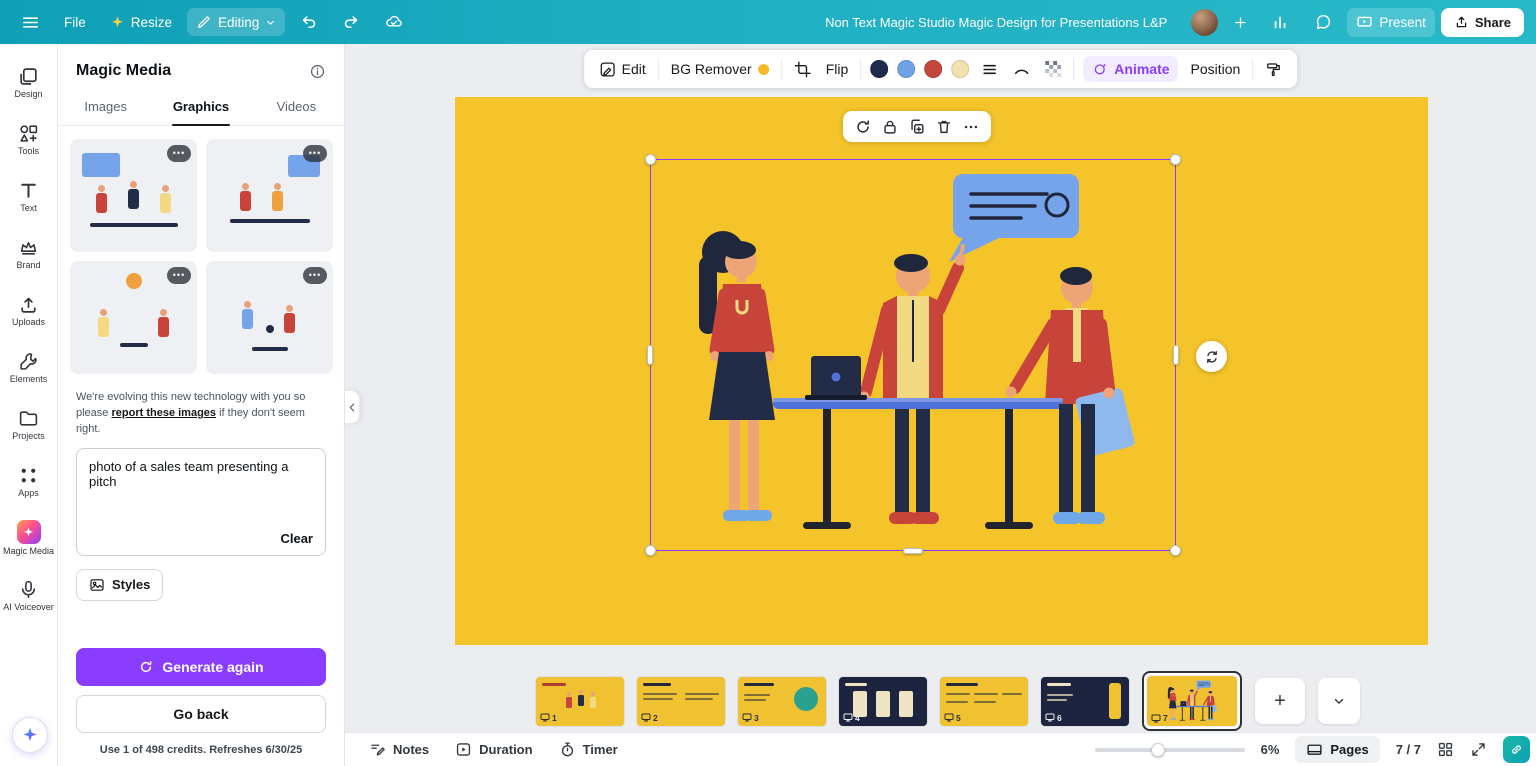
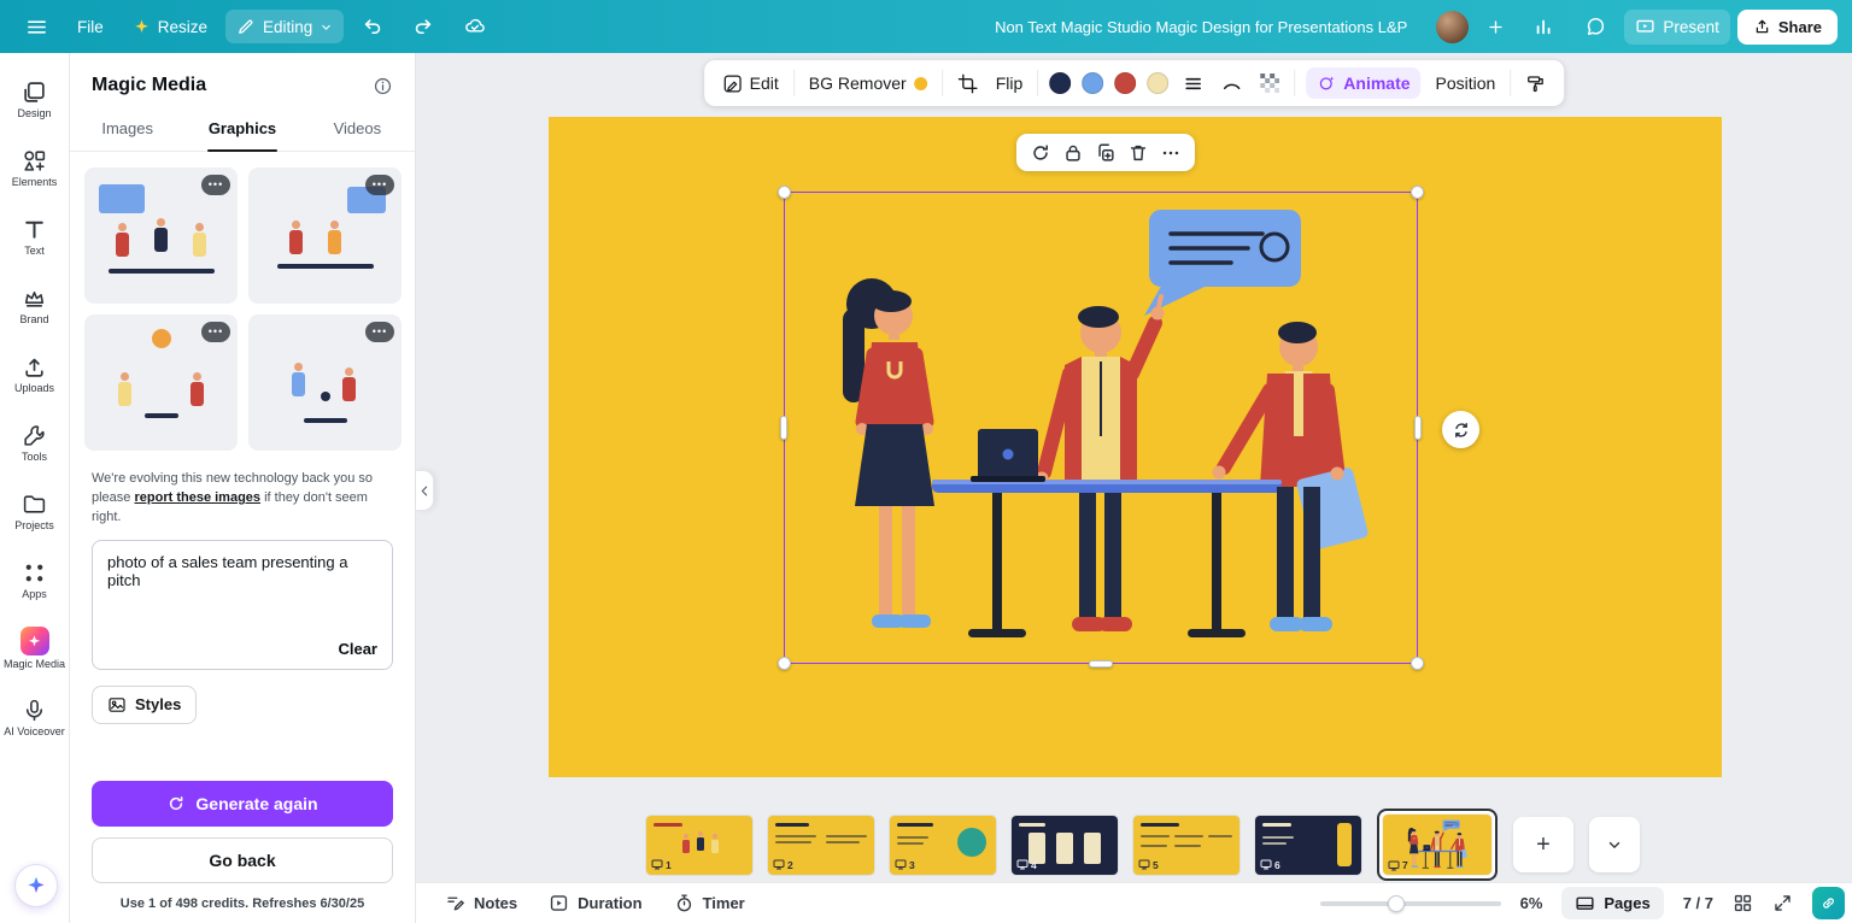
  File
  Resize
  Editing
  Non Text Magic Studio Magic Design for Presentations L&P
  Present
  Share
  Design
- Tools
+ Elements
  Text
  Brand
  Uploads
- Elements
+ Tools
  Projects
  Apps
  Magic Media
  AI Voiceover
  Magic Media
  Images
  Graphics
  Videos
  •••
  •••
  •••
  •••
- We're evolving this new technology with you so please report these images if they don't seem right.
+ We're evolving this new technology back you so please report these images if they don't seem right.
  Clear
  Styles
  Generate again
  Go back
  Use 1 of 498 credits. Refreshes 6/30/25
  Edit
  BG Remover
  Flip
  Animate
  Position
  1
  2
  3
  4
  5
  6
  7
  +
  Notes
  Duration
  Timer
  6%
  Pages
  7 / 7
